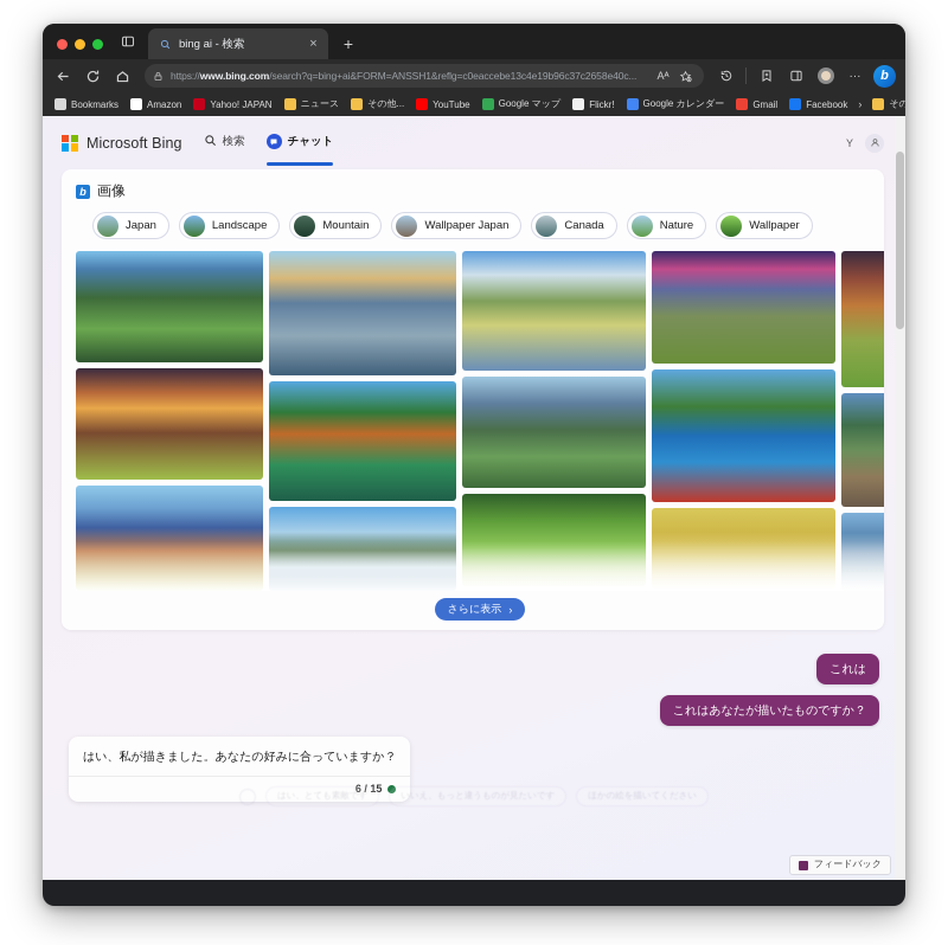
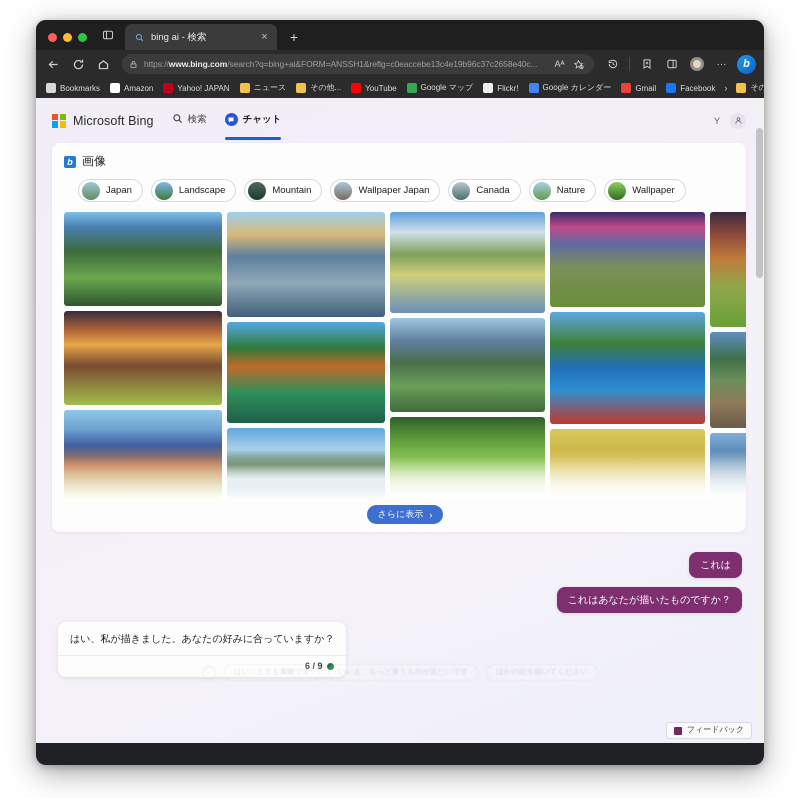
  bing ai - 検索
  ×
  +
  https://www.bing.com/search?q=bing+ai&FORM=ANSSH1&reflg=c0eaccebe13c4e19b96c37c2658e40c...
  Aᴬ
  ···
  b
  Bookmarks
  Amazon
  Yahoo! JAPAN
  ニュース
  その他...
  YouTube
  Google マップ
  Flickr!
  Google カレンダー
  Gmail
  Facebook
  ›
  Microsoft Bing
  検索
  チャット
  Y
  b
  画像
  Japan
  Landscape
  Mountain
  Wallpaper Japan
  Canada
  Nature
  Wallpaper
  さらに表示
  ›
  これは
  これはあなたが描いたものですか？
  はい、私が描きました。あなたの好みに合っていますか？
- 6 / 15
+ 6 / 9
  はい、とても素敵です
  いいえ、もっと違うものが見たいです
  フィードバック
